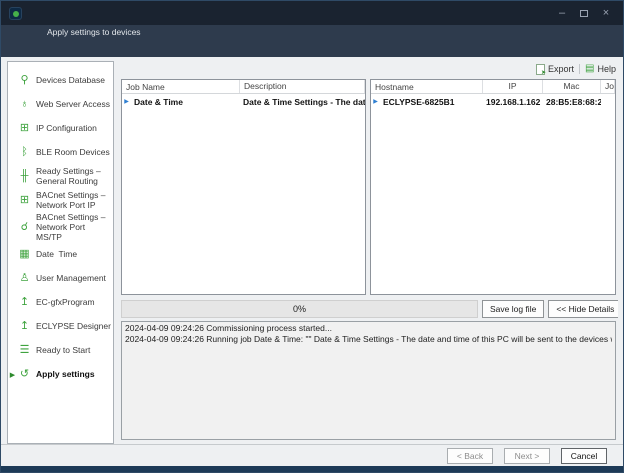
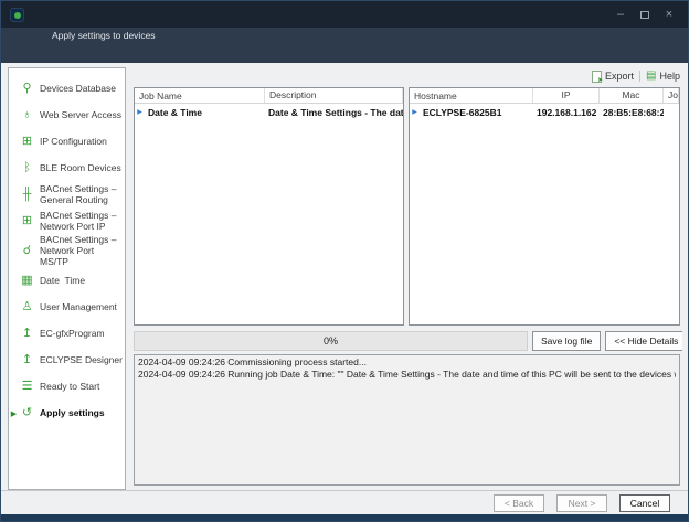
  –
  ×
  Apply settings to devices
  ⚲
  Devices Database
  ♁
  Web Server Access
  ⊞
  IP Configuration
  ᛒ
  BLE Room Devices
  ╫
- Ready Settings – General Routing
+ BACnet Settings – General Routing
  ⊞
  BACnet Settings – Network Port IP
  ☌
  BACnet Settings – Network Port MS/TP
  ▦
  Date Time
  ♙
  User Management
  ↥
  EC-gfxProgram
  ↥
  ECLYPSE Designer
  ☰
  Ready to Start
  ↺
  Apply settings
  Export
  ▤
  Help
  Job Name
  Description
  Date & Time
  Date & Time Settings - The dat
  Hostname
  IP
  Mac
  ECLYPSE-6825B1
  192.168.1.162
  28:B5:E8:68:2
  0%
  Save log file
  << Hide Details
  2024-04-09 09:24:26 Commissioning process started...
  2024-04-09 09:24:26 Running job Date & Time: "" Date & Time Settings - The date and time of this PC will be sent to the devices
  < Back
  Next >
  Cancel
